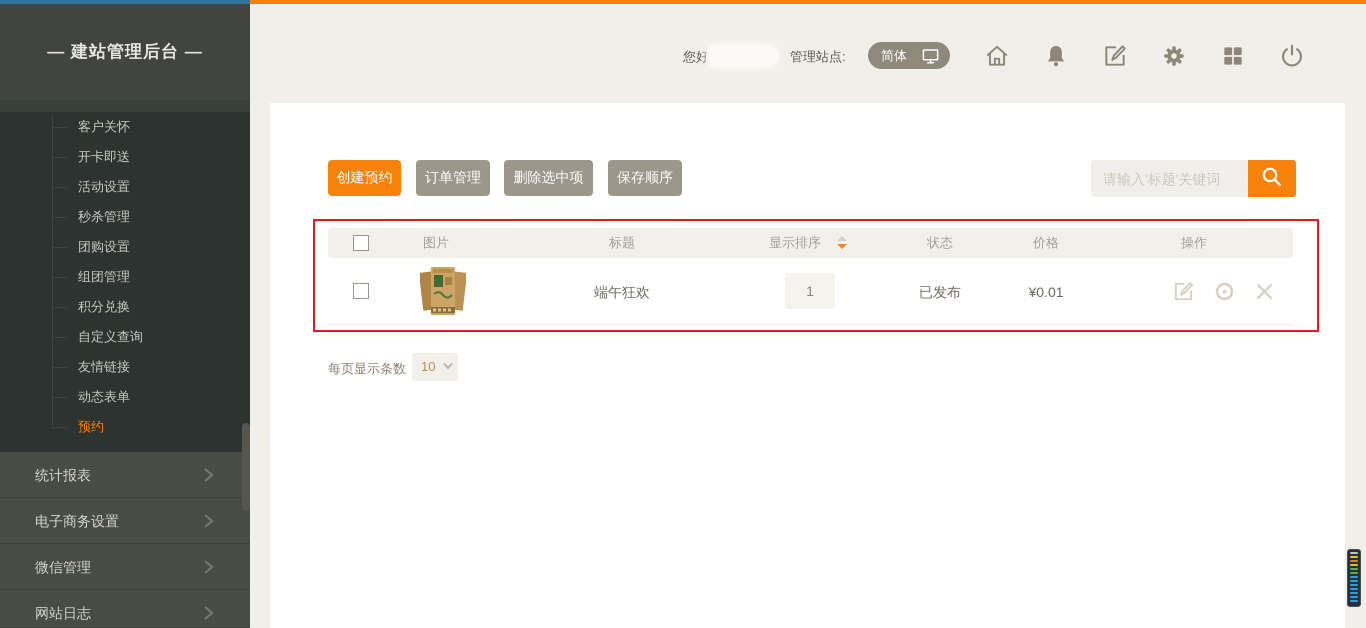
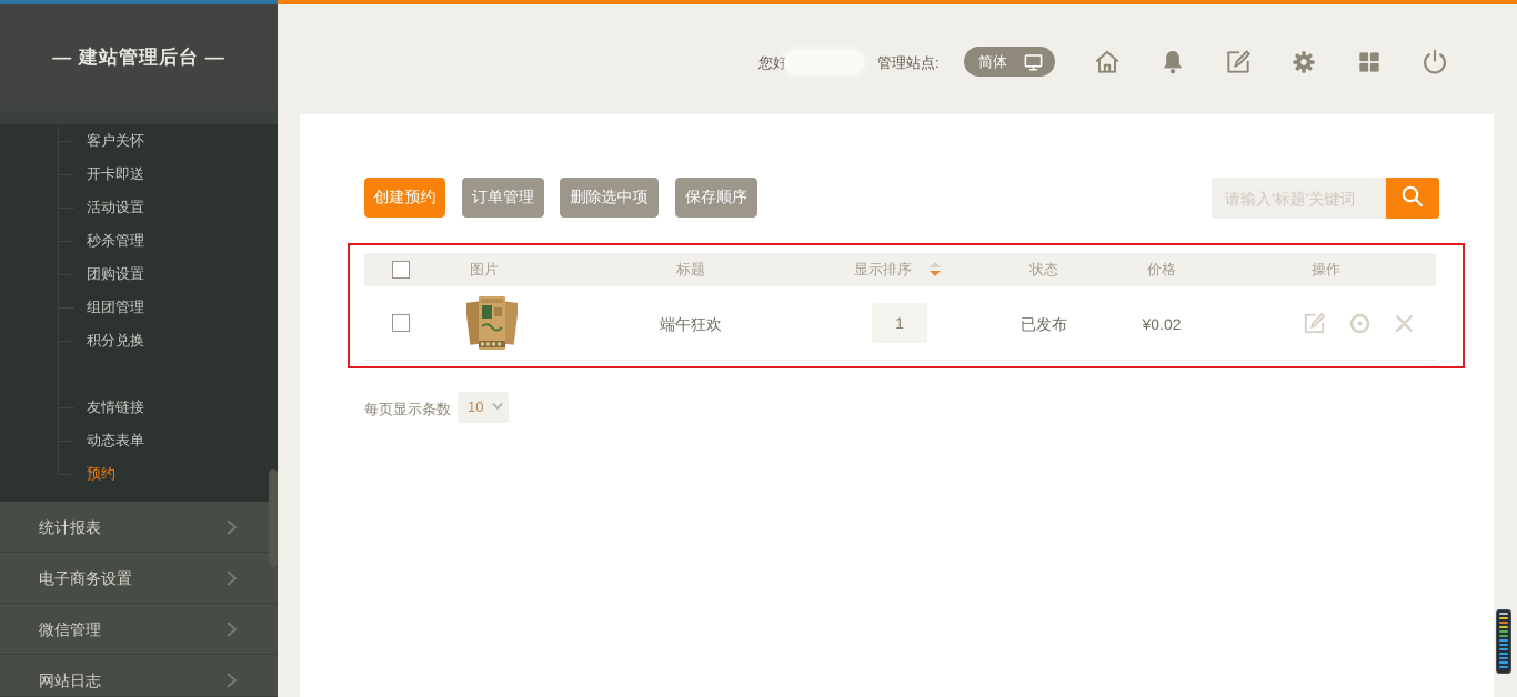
  — 建站管理后台 —
  客户关怀
  开卡即送
  活动设置
  秒杀管理
  团购设置
  组团管理
  积分兑换
- 自定义查询
  友情链接
  动态表单
  预约
  统计报表
  电子商务设置
  微信管理
  网站日志
  您好
  管理站点:
  简体
  创建预约
  订单管理
  删除选中项
  保存顺序
  请输入'标题'关键词
  图片
  标题
  显示排序
  状态
  价格
  操作
  端午狂欢
  1
  已发布
- ¥0.01
+ ¥0.02
  每页显示条数
  10
